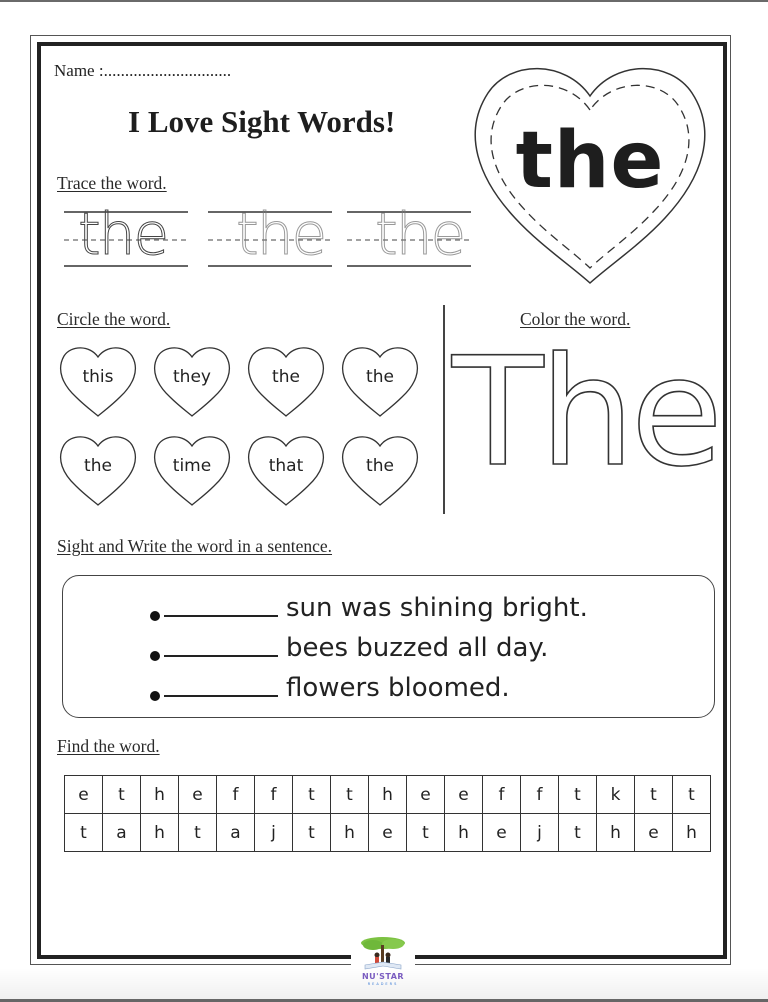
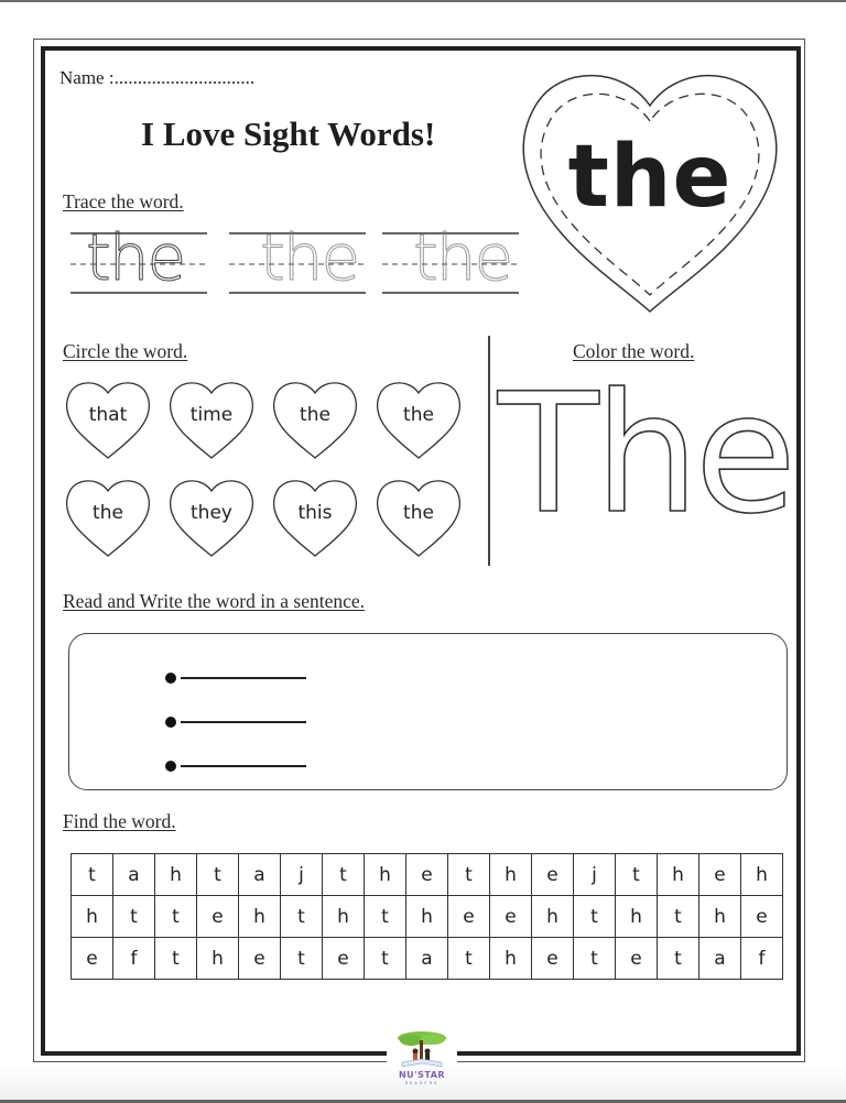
  Name :..............................
  I Love Sight Words!
  the
  Trace the word.
  the
  the
  the
  Circle the word.
- this
+ that
- they
+ time
  the
  the
  the
- time
+ they
- that
+ this
  the
  Color the word.
  The
- Sight and Write the word in a sentence.
+ Read and Write the word in a sentence.
- sun was shining bright.
- bees buzzed all day.
- flowers bloomed.
  Find the word.
- e	t	h	e	f	f	t	t	h	e	e	f	f	t	k	t	t
  t	a	h	t	a	j	t	h	e	t	h	e	j	t	h	e	h
+ h	t	t	e	h	t	h	t	h	e	e	h	t	h	t	h	e
+ e	f	t	h	e	t	e	t	a	t	h	e	t	e	t	a	f
  NU'STAR
